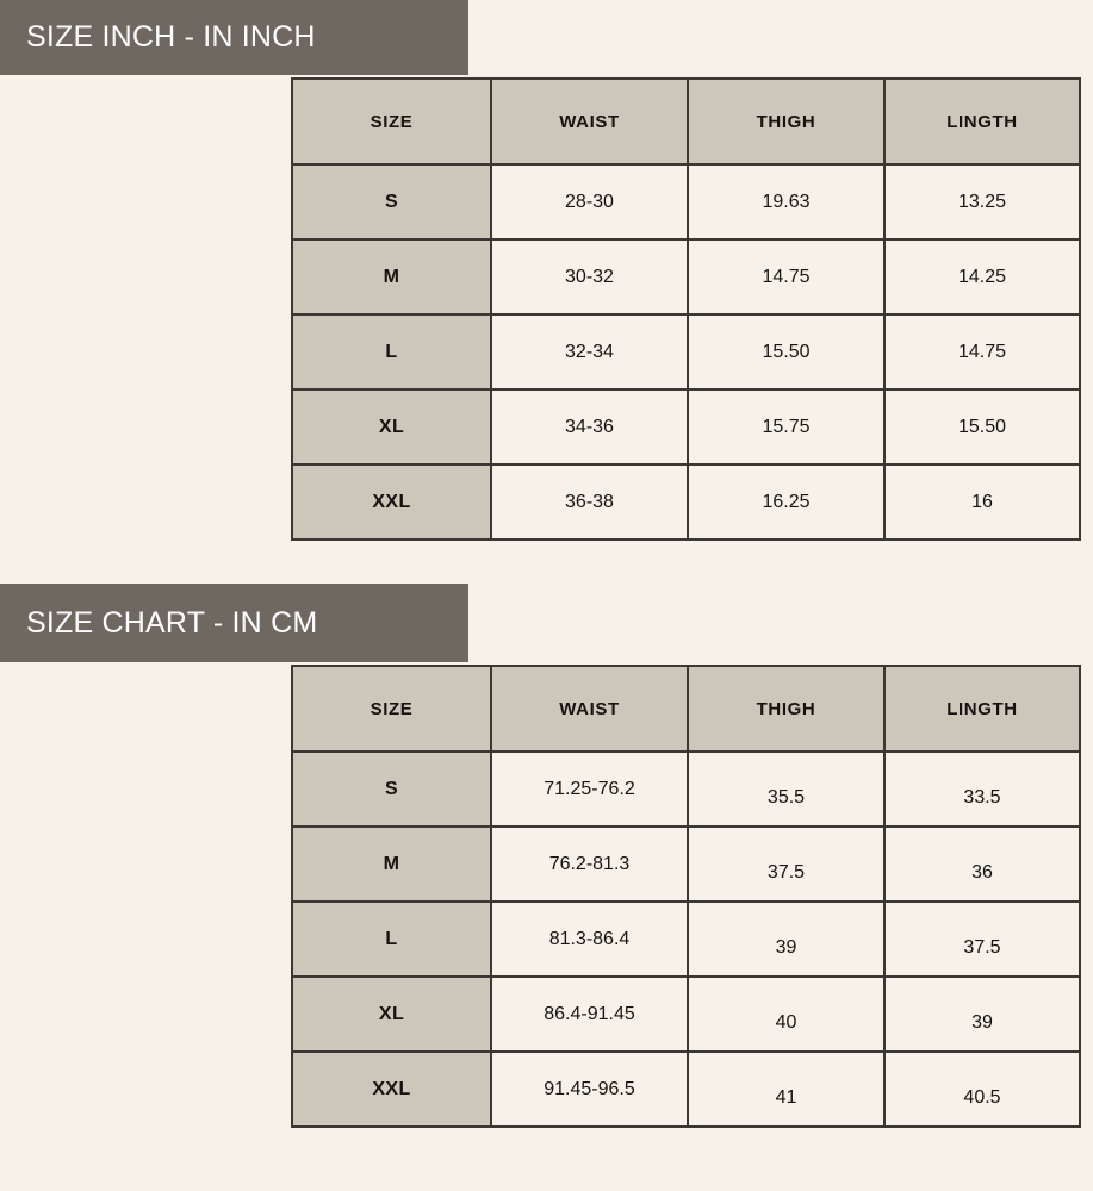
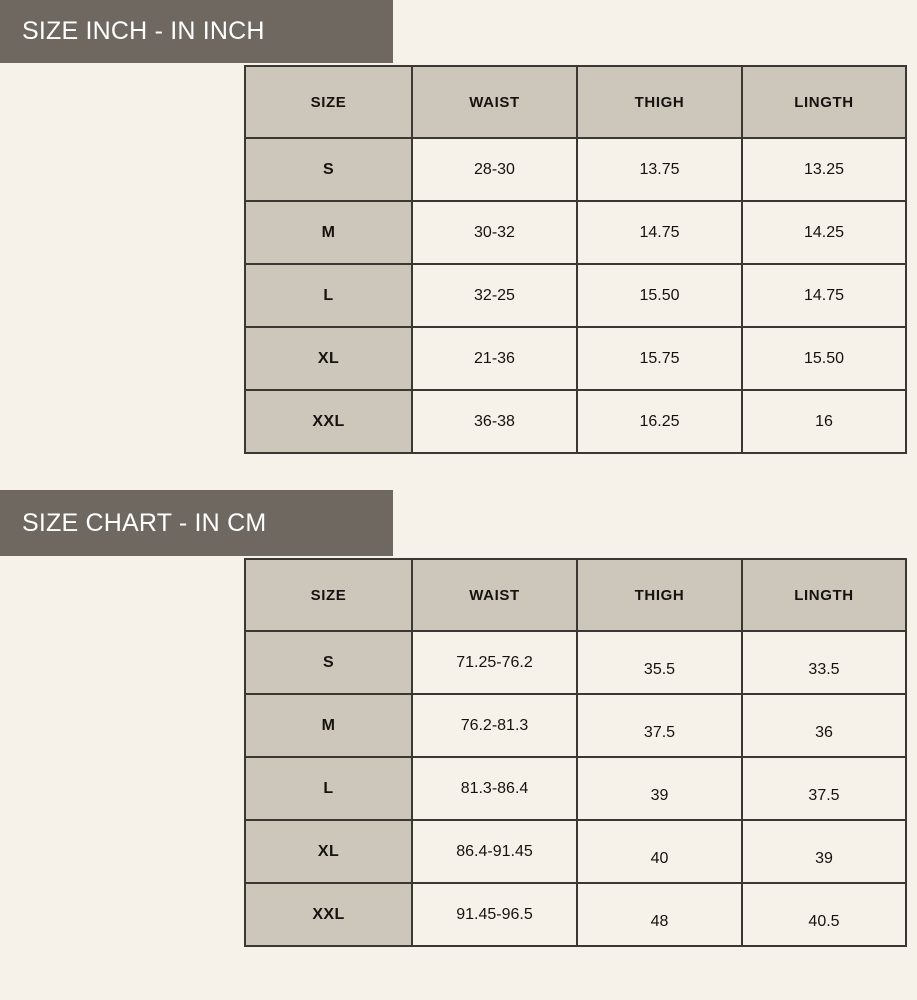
  SIZE INCH - IN INCH
  SIZE	WAIST	THIGH	LINGTH
- S	28-30	19.63	13.25
+ S	28-30	13.75	13.25
  M	30-32	14.75	14.25
- L	32-34	15.50	14.75
+ L	32-25	15.50	14.75
- XL	34-36	15.75	15.50
+ XL	21-36	15.75	15.50
  XXL	36-38	16.25	16
  SIZE CHART - IN CM
  SIZE	WAIST	THIGH	LINGTH
  S	71.25-76.2	35.5	33.5
  M	76.2-81.3	37.5	36
  L	81.3-86.4	39	37.5
  XL	86.4-91.45	40	39
- XXL	91.45-96.5	41	40.5
+ XXL	91.45-96.5	48	40.5
